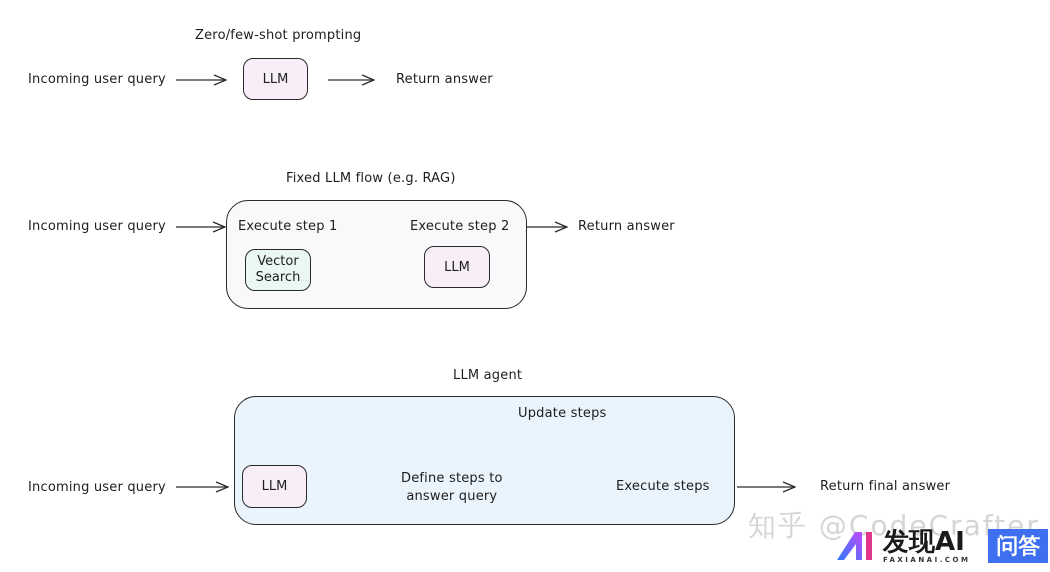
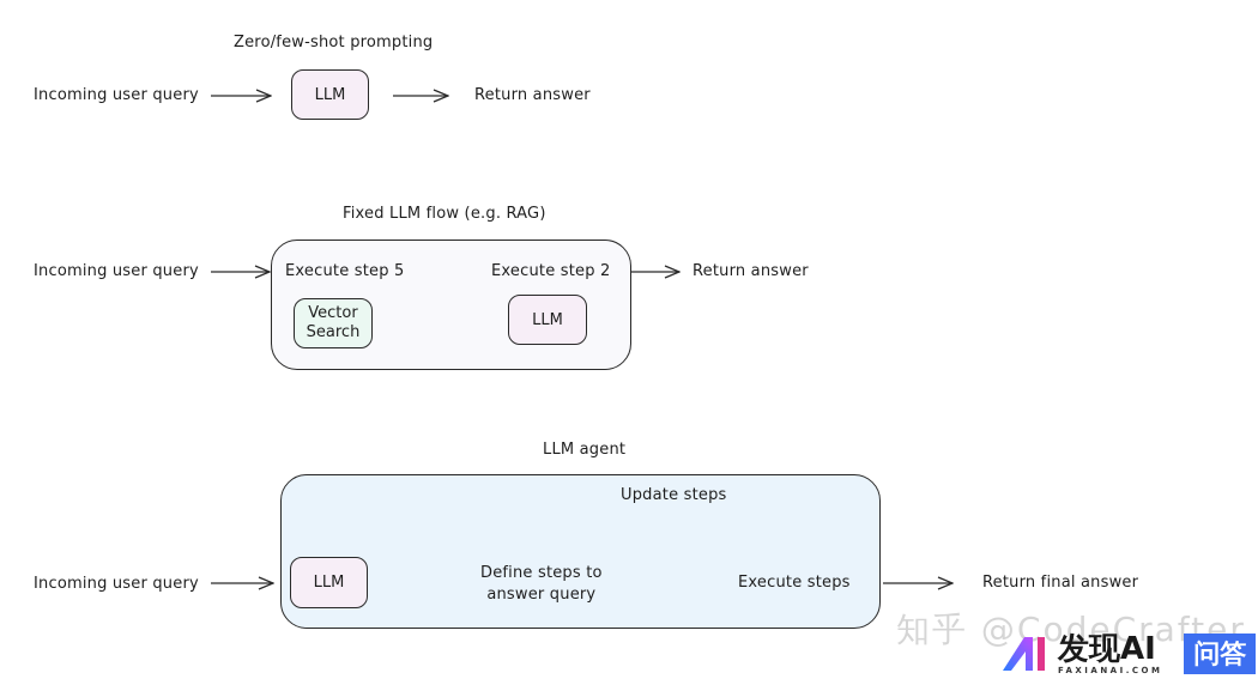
  Zero/few-shot prompting
  Incoming user query
  LLM
  Return answer
  Fixed LLM flow (e.g. RAG)
  Incoming user query
- Execute step 1
+ Execute step 5
  Execute step 2
  Vector
  Search
  LLM
  Return answer
  LLM agent
  Incoming user query
  Update steps
  LLM
  Define steps to
  answer query
  Execute steps
  Return final answer
  知乎 @CodeCrafter
  发现AI
  FAXIANAI.COM
  问答
